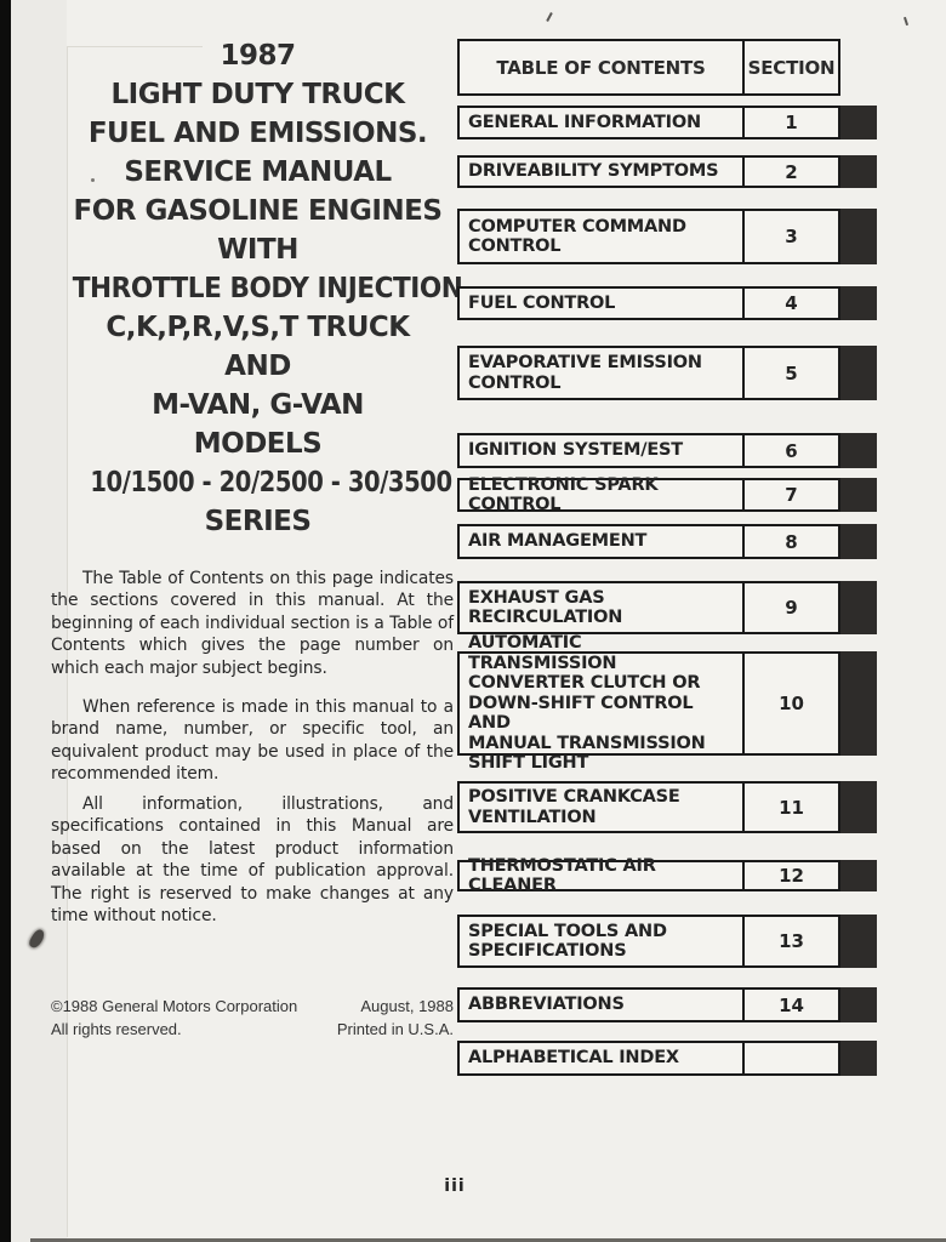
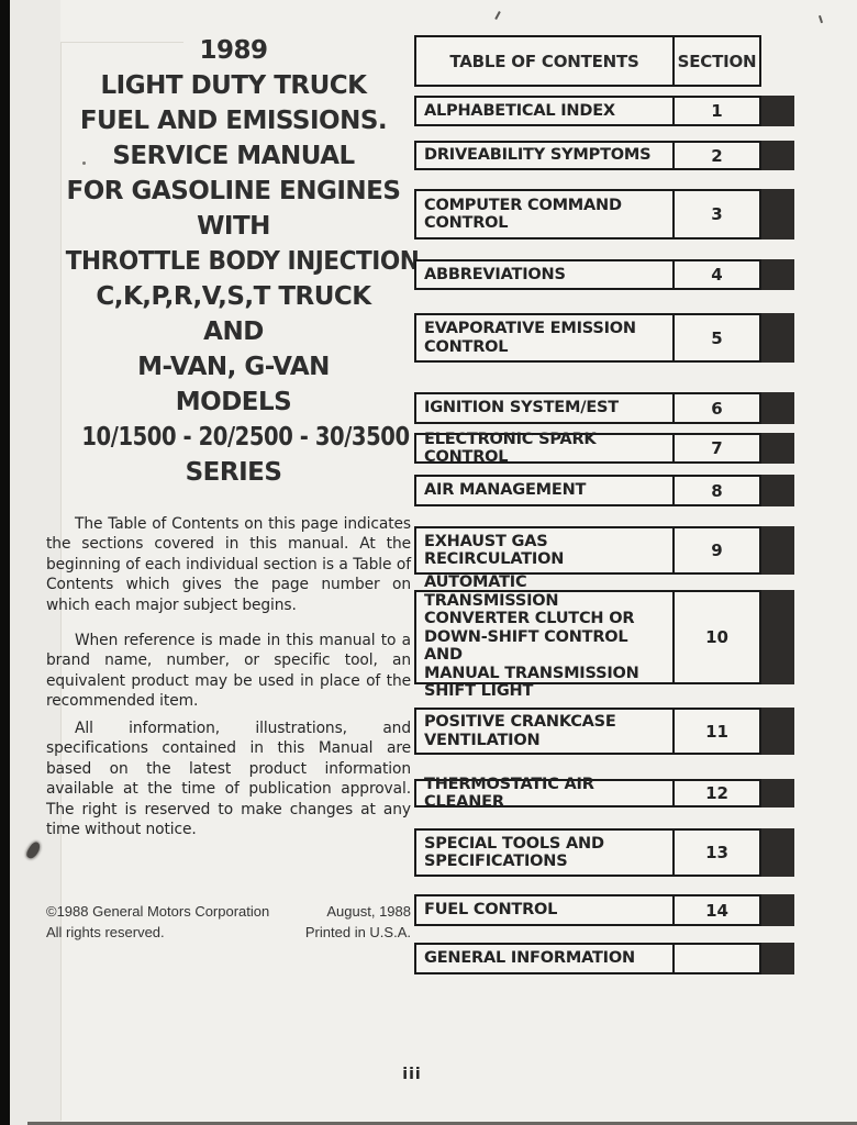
- 1987
+ 1989
  LIGHT DUTY TRUCK
  FUEL AND EMISSIONS.
  SERVICE MANUAL
  FOR GASOLINE ENGINES
  WITH
  THROTTLE BODY INJECTION
  C,K,P,R,V,S,T TRUCK
  AND
  M-VAN, G-VAN
  MODELS
  10/1500 - 20/2500 - 30/3500
  SERIES
  The Table of Contents on this page indicates the sections covered in this manual. At the beginning of each individual section is a Table of Contents which gives the page number on which each major subject begins.
  When reference is made in this manual to a brand name, number, or specific tool, an equivalent product may be used in place of the recommended item.
  All information, illustrations, and specifications contained in this Manual are based on the latest product information available at the time of publication approval. The right is reserved to make changes at any time without notice.
  ©1988 General Motors Corporation
  August, 1988
  All rights reserved.
  Printed in U.S.A.
  TABLE OF CONTENTS
  SECTION
- GENERAL INFORMATION
+ ALPHABETICAL INDEX
  1
  DRIVEABILITY SYMPTOMS
  2
  COMPUTER COMMAND
  CONTROL
  3
- FUEL CONTROL
+ ABBREVIATIONS
  4
  EVAPORATIVE EMISSION
  CONTROL
  5
  IGNITION SYSTEM/EST
  6
  ELECTRONIC SPARK CONTROL
  7
  AIR MANAGEMENT
  8
  EXHAUST GAS
  RECIRCULATION
  9
  AUTOMATIC TRANSMISSION
  CONVERTER CLUTCH OR
  DOWN-SHIFT CONTROL AND
  MANUAL TRANSMISSION
  SHIFT LIGHT
  10
  POSITIVE CRANKCASE
  VENTILATION
  11
  THERMOSTATIC AIR CLEANER
  12
  SPECIAL TOOLS AND
  SPECIFICATIONS
  13
- ABBREVIATIONS
+ FUEL CONTROL
  14
- ALPHABETICAL INDEX
+ GENERAL INFORMATION
  iii
